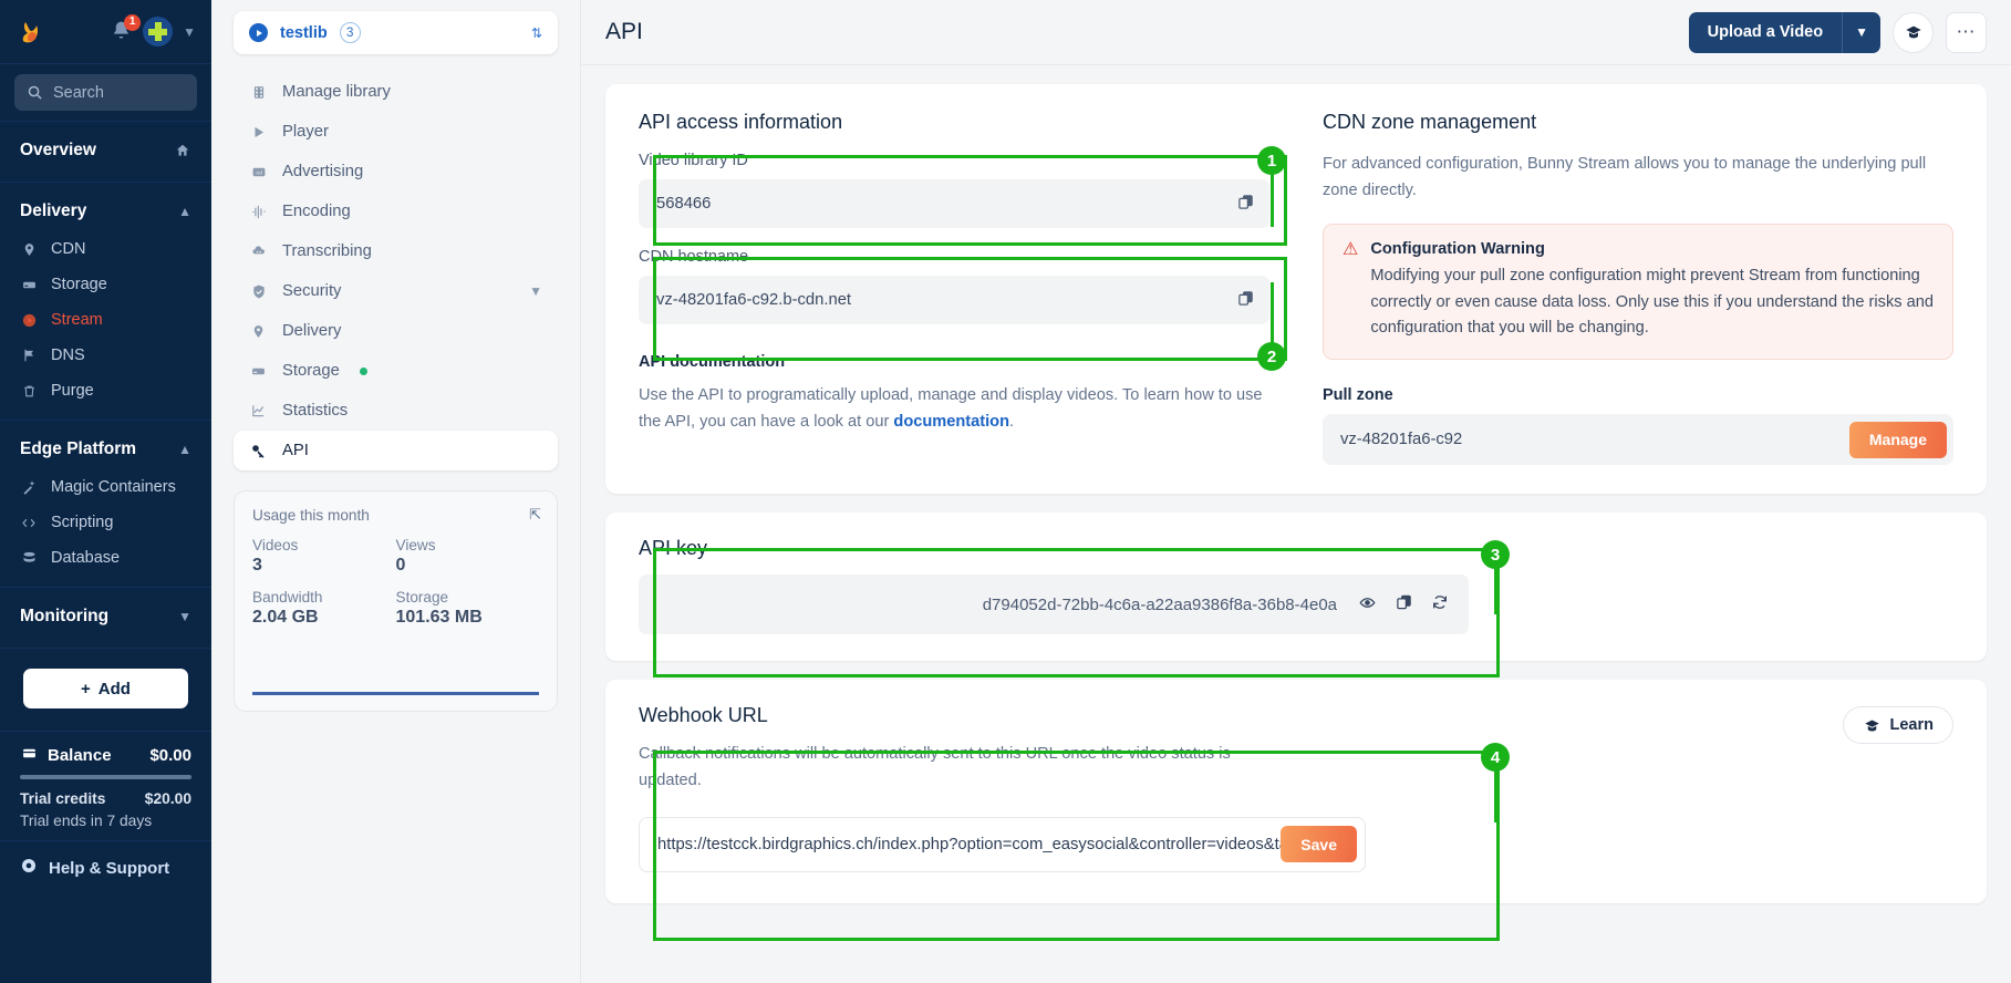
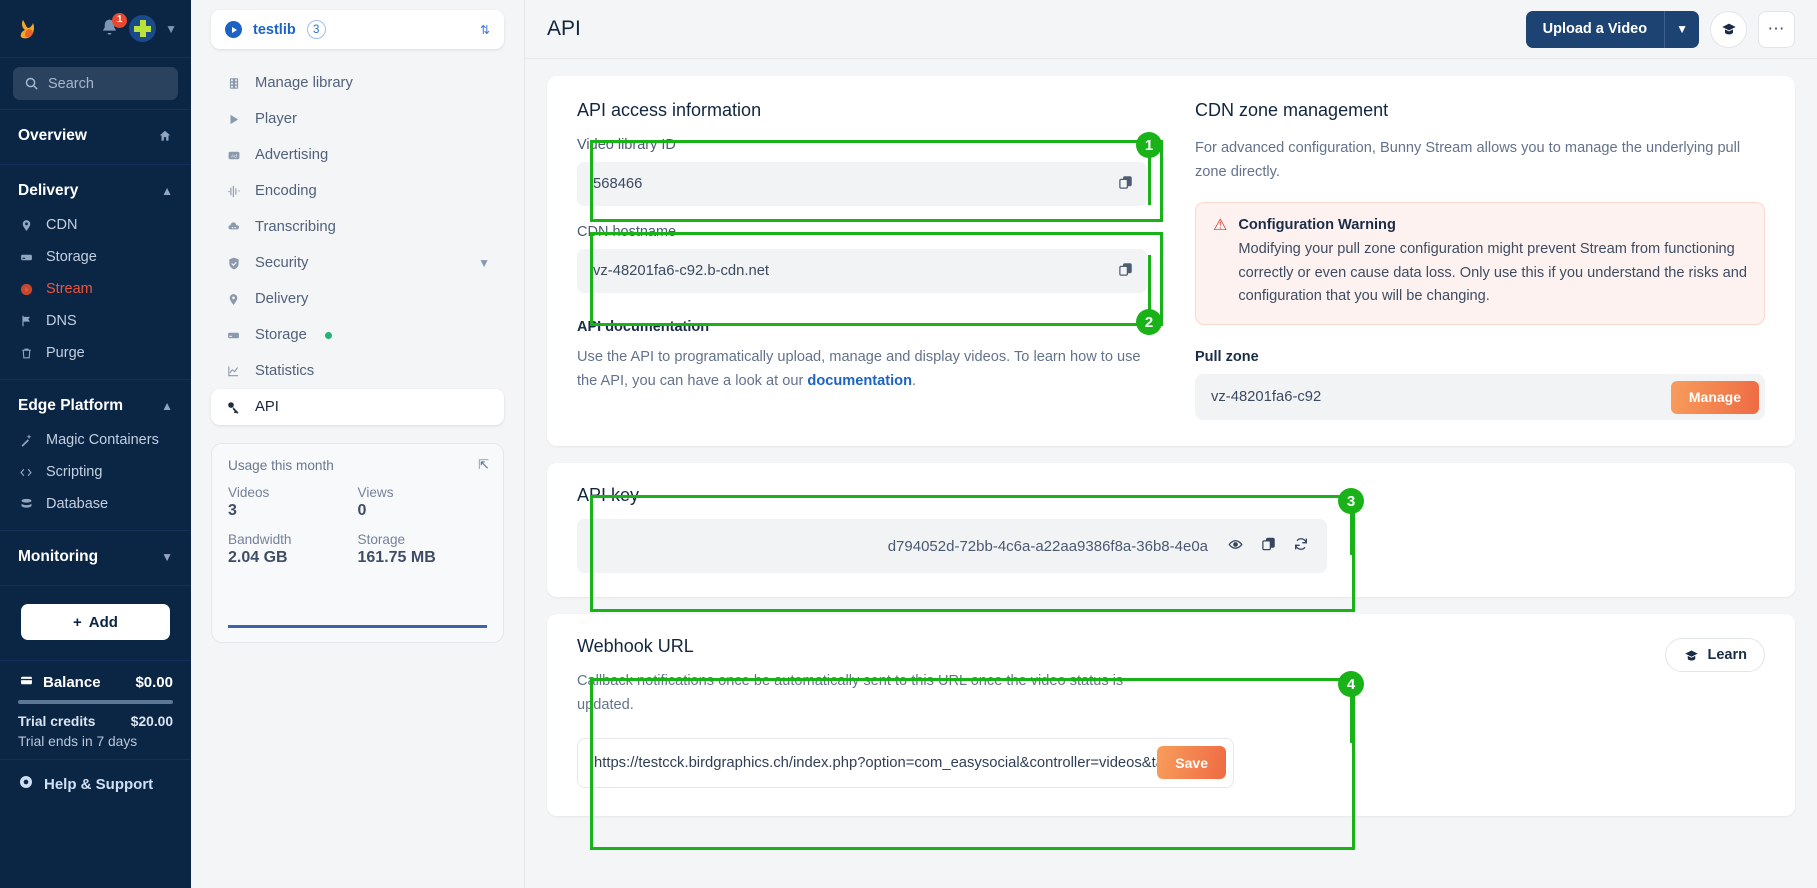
  1
  ▼
  Search
  Overview
  Delivery
  ▲
  CDN
  Storage
  Stream
  DNS
  Purge
  Edge Platform
  ▲
  Magic Containers
  Scripting
  Database
  Monitoring
  ▼
  +
  Add
  Balance
  $0.00
  Trial credits
  $20.00
  Trial ends in 7 days
  Help & Support
  testlib
  3
  ⇅
  Manage library
  Player
  Advertising
  Encoding
  Transcribing
  Security
  ▼
  Delivery
  Storage
  Statistics
  API
  Usage this month
  ⇱
  Videos
  3
  Views
  0
  Bandwidth
  2.04 GB
  Storage
- 101.63 MB
+ 161.75 MB
  API
  Upload a Video
  ▼
  ⋯
  API access information
  Video library ID
  568466
  CDN hostname
  vz-48201fa6-c92.b-cdn.net
  API documentation
  Use the API to programatically upload, manage and display videos. To learn how to use the API, you can have a look at our documentation.
  CDN zone management
  For advanced configuration, Bunny Stream allows you to manage the underlying pull zone directly.
  ⚠
  Configuration Warning
  Modifying your pull zone configuration might prevent Stream from functioning correctly or even cause data loss. Only use this if you understand the risks and configuration that you will be changing.
  Pull zone
  vz-48201fa6-c92
  Manage
  API key
  d794052d-72bb-4c6a-a22aa9386f8a-36b8-4e0a
  Webhook URL
- Callback notifications will be automatically sent to this URL once the video status is updated.
+ Callback notifications once be automatically sent to this URL once the video status is updated.
  https://testcck.birdgraphics.ch/index.php?option=com_easysocial&controller=videos&t
  Save
  Learn
  1
  2
  3
  4
